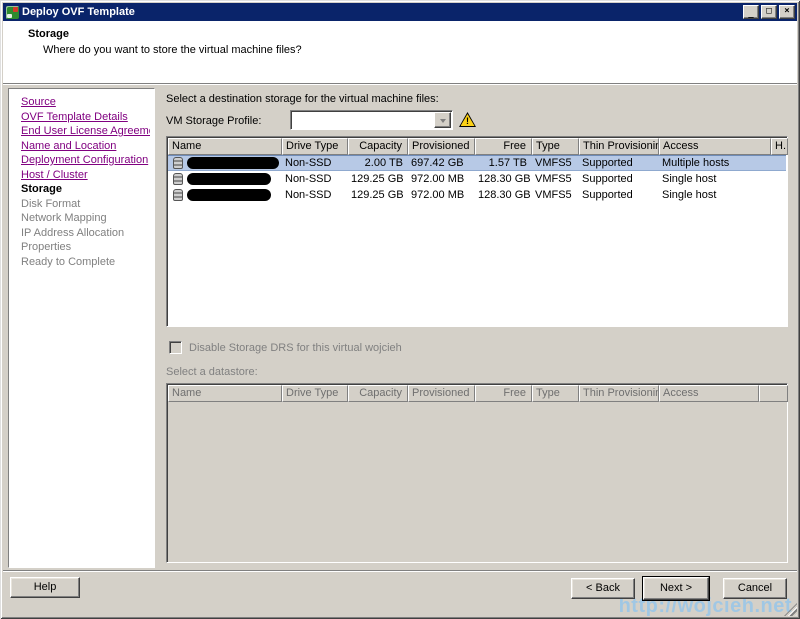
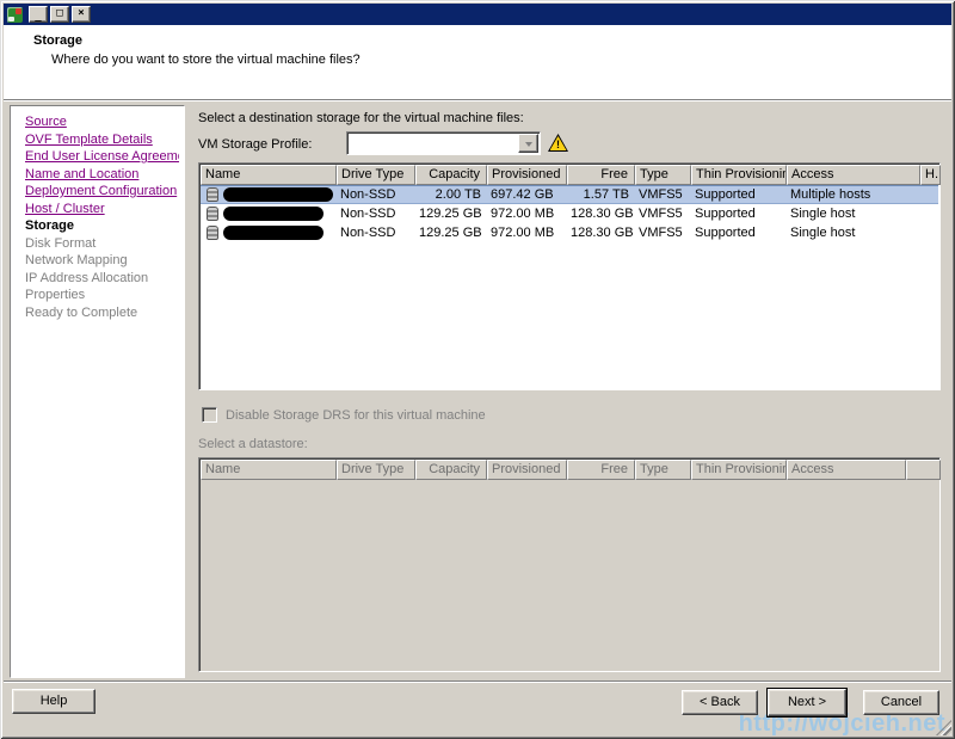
- Deploy OVF Template
  _
  □
  ×
  Storage
  Where do you want to store the virtual machine files?
  Source
  OVF Template Details
  End User License Agreem
  Name and Location
  Deployment Configuration
  Host / Cluster
  Storage
  Disk Format
  Network Mapping
  IP Address Allocation
  Properties
  Ready to Complete
  Select a destination storage for the virtual machine files:
  VM Storage Profile:
  !
  Name
  Drive Type
  Capacity
  Provisioned
  Free
  Type
  Thin Provisioni
  Access
  H..
  Non-SSD
  2.00 TB
  697.42 GB
  1.57 TB
  VMFS5
  Supported
  Multiple hosts
  Non-SSD
  129.25 GB
  972.00 MB
  128.30 GB
  VMFS5
  Supported
  Single host
  Non-SSD
  129.25 GB
  972.00 MB
  128.30 GB
  VMFS5
  Supported
  Single host
- Disable Storage DRS for this virtual wojcieh
+ Disable Storage DRS for this virtual machine
  Select a datastore:
  Name
  Drive Type
  Capacity
  Provisioned
  Free
  Type
  Thin Provisioni
  Access
  Help
  < Back
  Next >
  Cancel
  http://wojcieh.net
